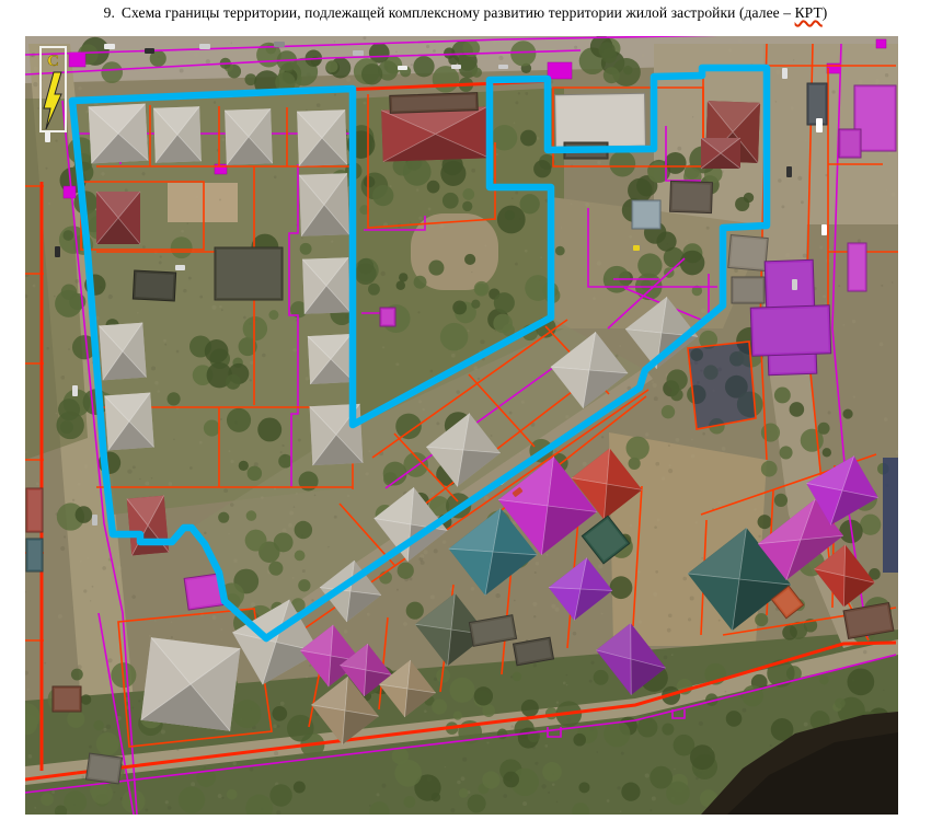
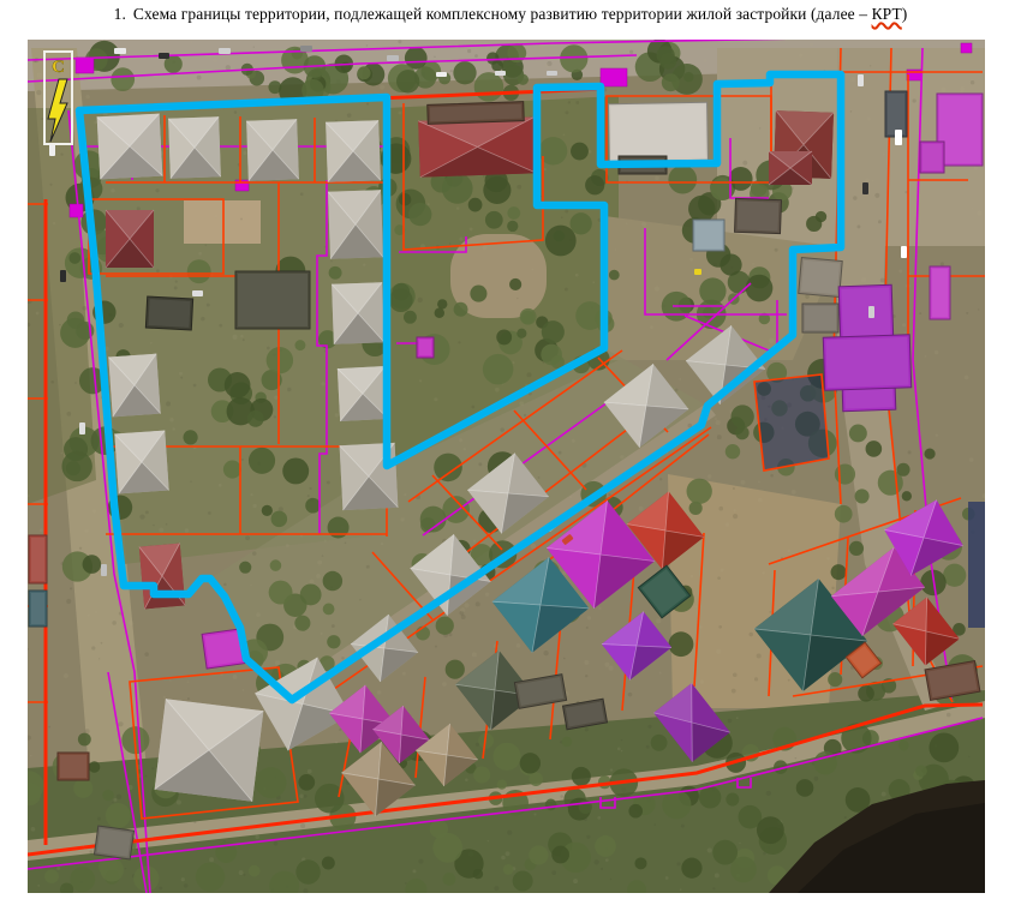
- 9. Схема границы территории, подлежащей комплексному развитию территории жилой застройки (далее – КРТ)
+ 1. Схема границы территории, подлежащей комплексному развитию территории жилой застройки (далее – КРТ)
  С
